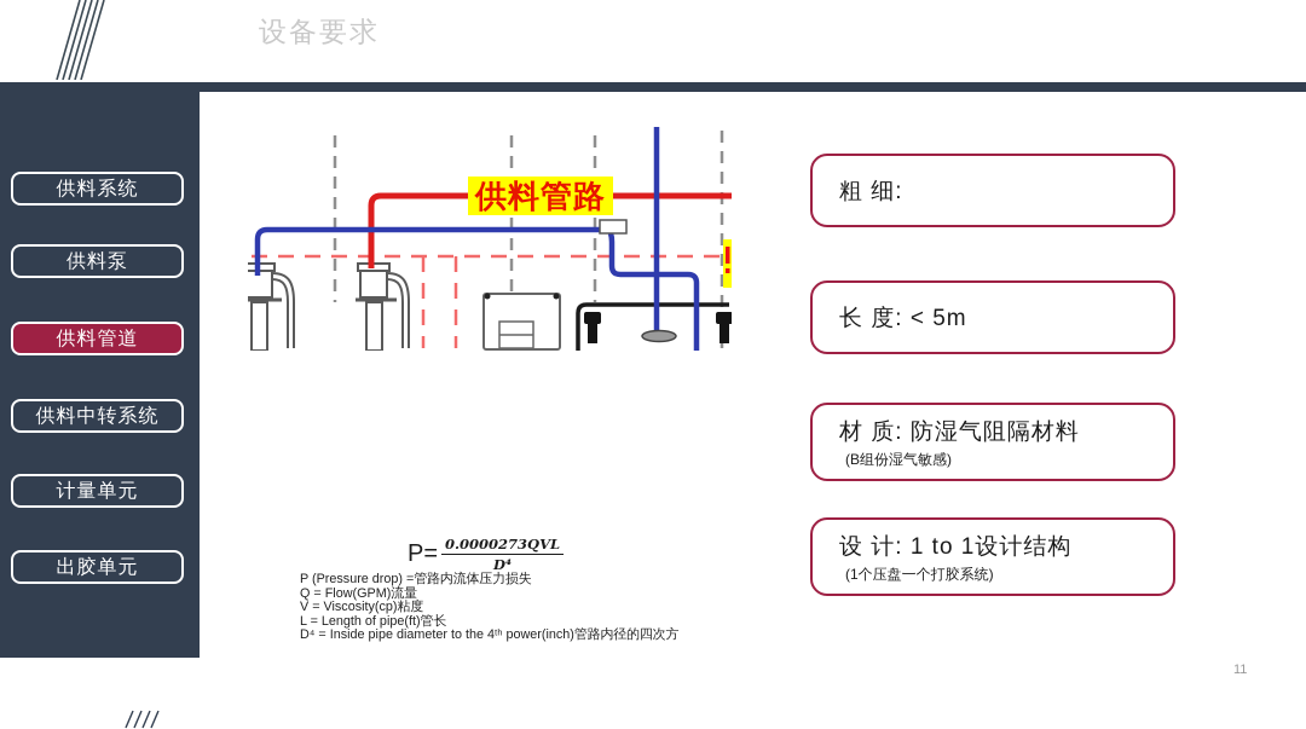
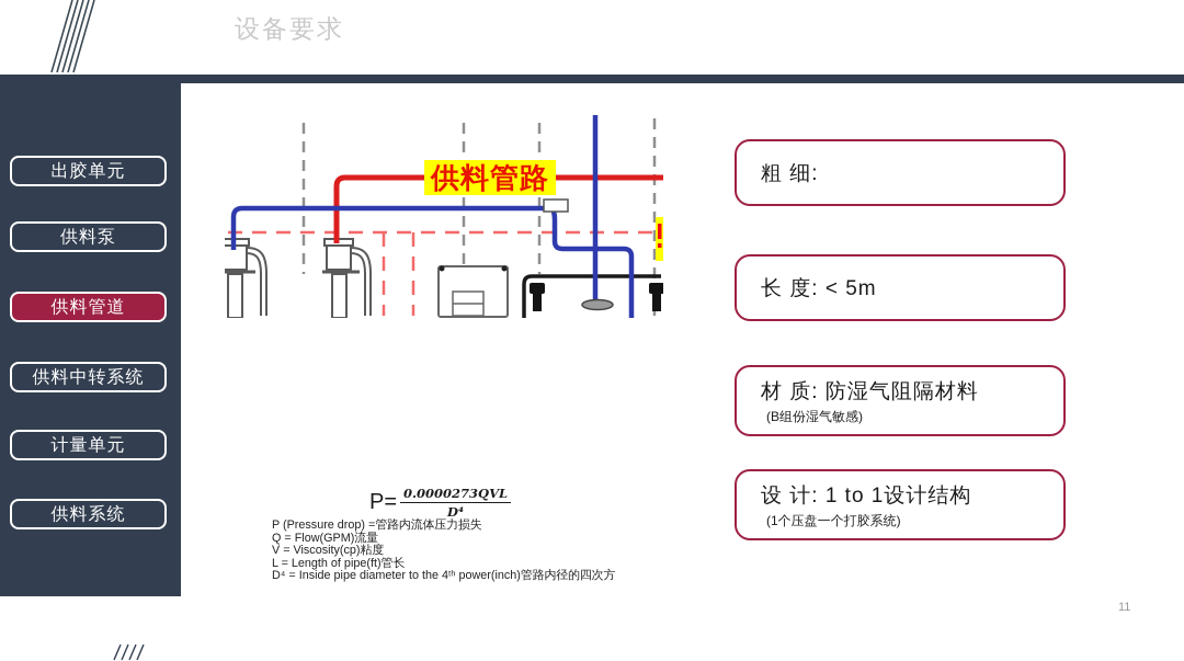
  设备要求
- 供料系统
+ 出胶单元
  供料泵
  供料管道
  供料中转系统
  计量单元
- 出胶单元
+ 供料系统
  供料管路
  P=
  0.0000273QVL
  D⁴
  P (Pressure drop) =管路内流体压力损失
  Q = Flow(GPM)流量
  V = Viscosity(cp)粘度
  L = Length of pipe(ft)管长
  D⁴ = Inside pipe diameter to the 4ᵗʰ power(inch)管路内径的四次方
  粗 细:
  长 度: < 5m
  材 质: 防湿气阻隔材料
  (B组份湿气敏感)
  设 计: 1 to 1设计结构
  (1个压盘一个打胶系统)
  11
